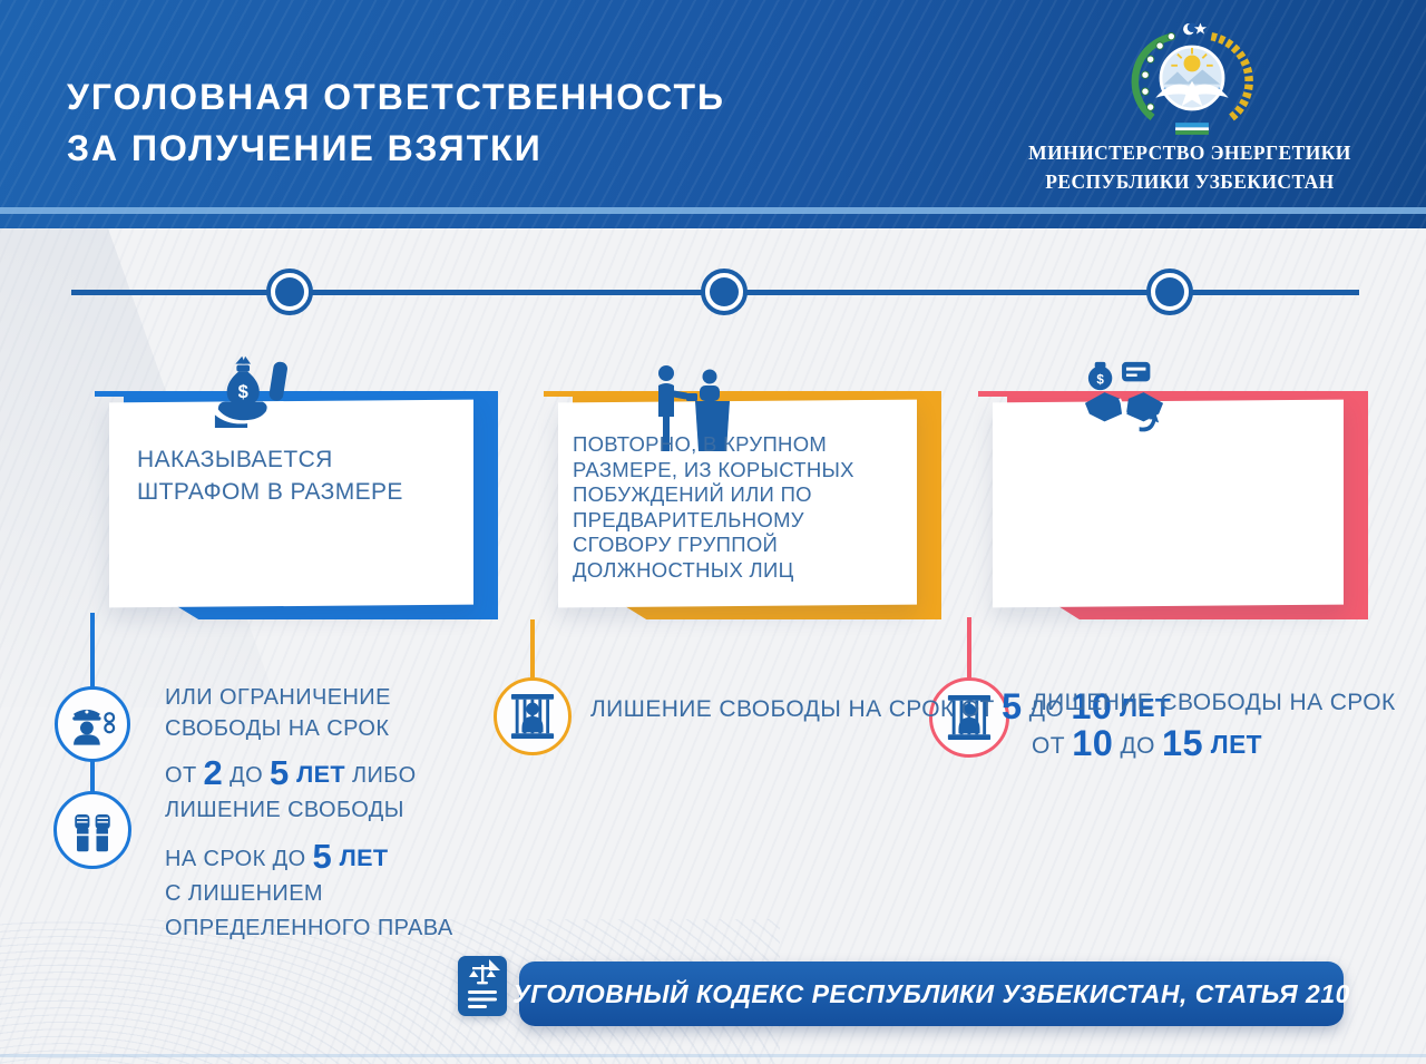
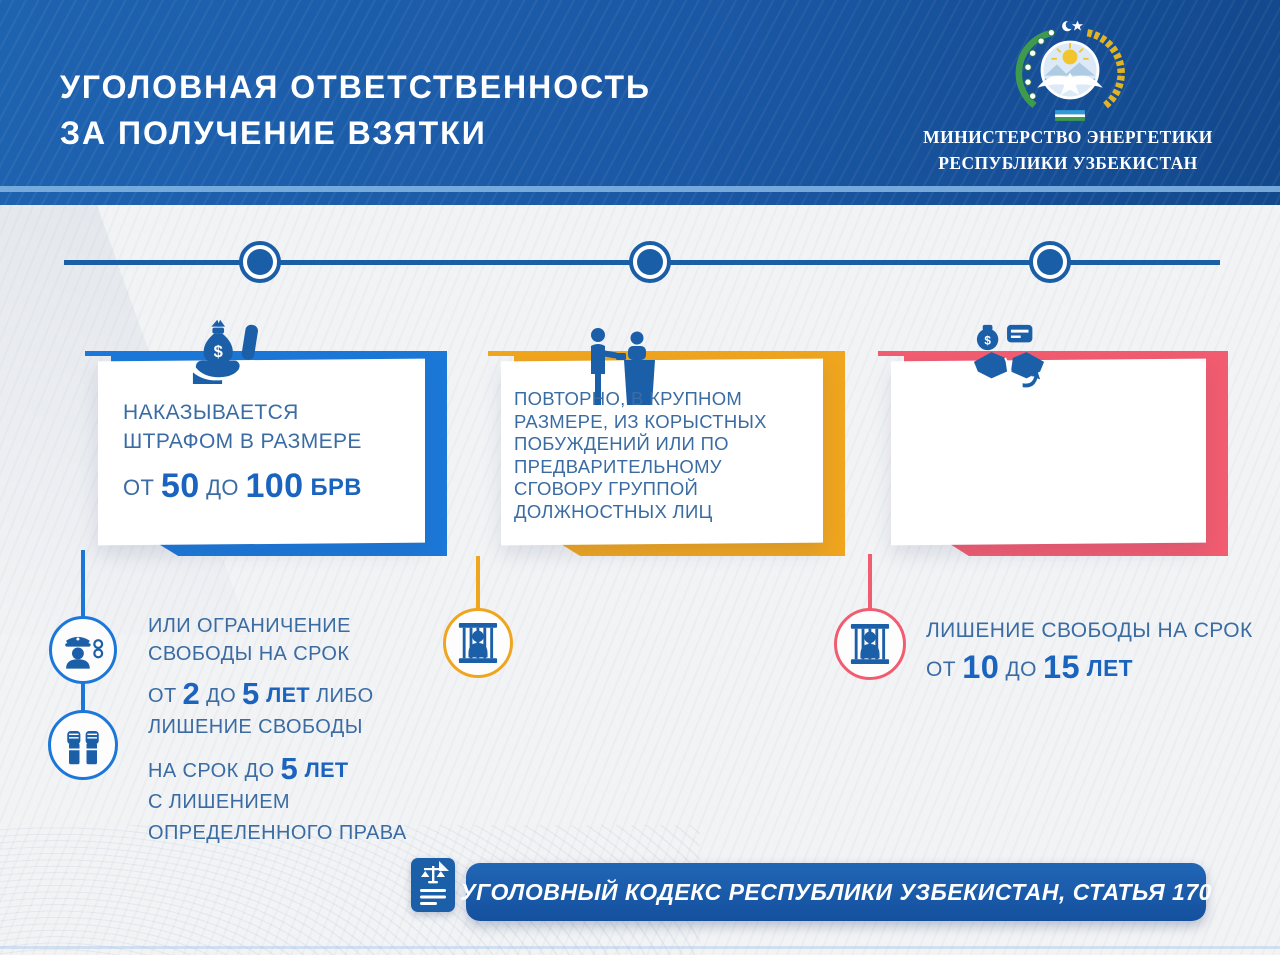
  УГОЛОВНАЯ ОТВЕТСТВЕННОСТЬ
  ЗА ПОЛУЧЕНИЕ ВЗЯТКИ
  МИНИСТЕРСТВО ЭНЕРГЕТИКИ
  РЕСПУБЛИКИ УЗБЕКИСТАН
  $
  НАКАЗЫВАЕТСЯ
  ШТРАФОМ В РАЗМЕРЕ
+ ОТ 50 ДО 100 БРВ
  ПОВТОРНО, В КРУПНОМ
  РАЗМЕРЕ, ИЗ КОРЫСТНЫХ
  ПОБУЖДЕНИЙ ИЛИ ПО
  ПРЕДВАРИТЕЛЬНОМУ
  СГОВОРУ ГРУППОЙ
  ДОЛЖНОСТНЫХ ЛИЦ
  $
  ИЛИ ОГРАНИЧЕНИЕ
  СВОБОДЫ НА СРОК
  ОТ 2 ДО 5 ЛЕТ ЛИБО
  ЛИШЕНИЕ СВОБОДЫ
  НА СРОК ДО 5 ЛЕТ
  С ЛИШЕНИЕМ
  ОПРЕДЕЛЕННОГО ПРАВА
- ЛИШЕНИЕ СВОБОДЫ НА СРОК ОТ 5 ДО 10 ЛЕТ
  ЛИШЕНИЕ СВОБОДЫ НА СРОК ОТ 10 ДО 15 ЛЕТ
- УГОЛОВНЫЙ КОДЕКС РЕСПУБЛИКИ УЗБЕКИСТАН, СТАТЬЯ 210
+ УГОЛОВНЫЙ КОДЕКС РЕСПУБЛИКИ УЗБЕКИСТАН, СТАТЬЯ 170
